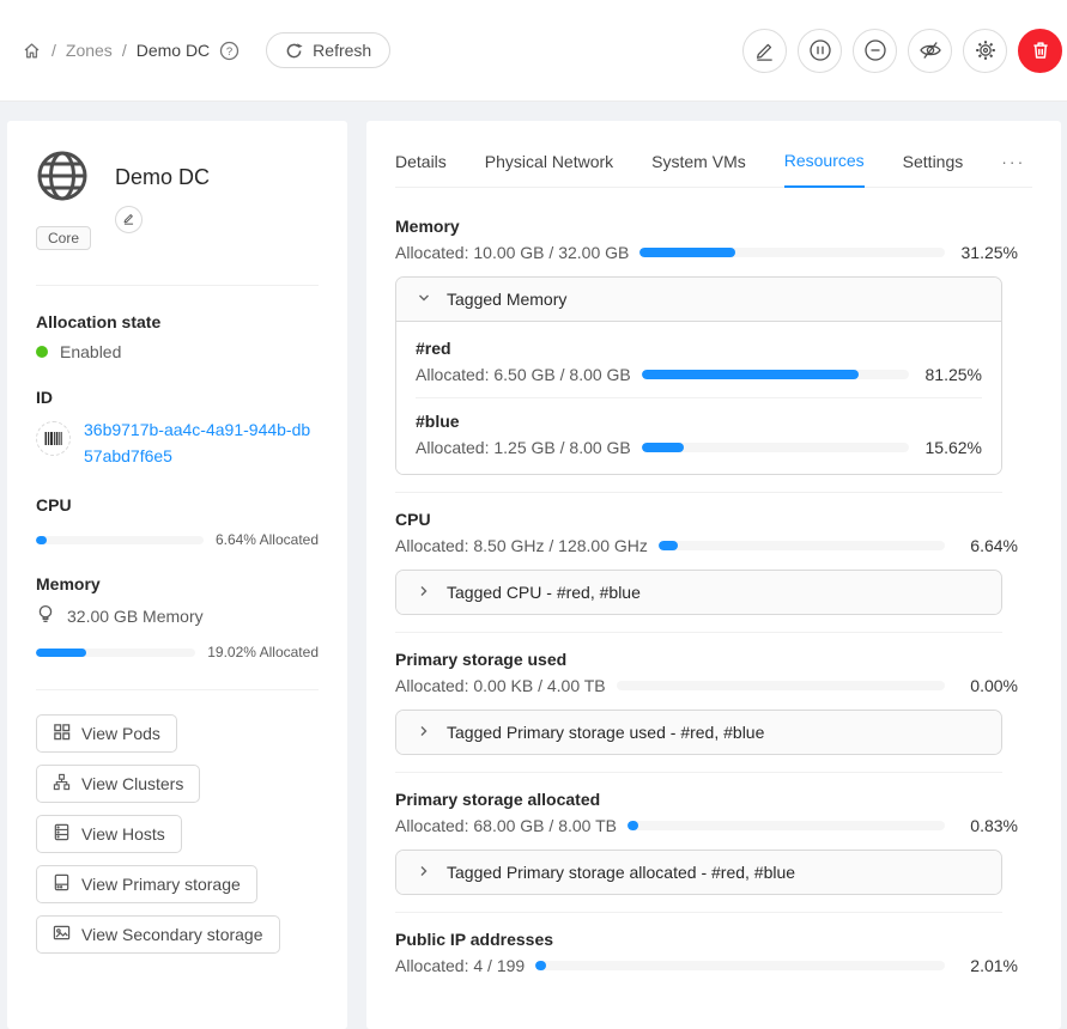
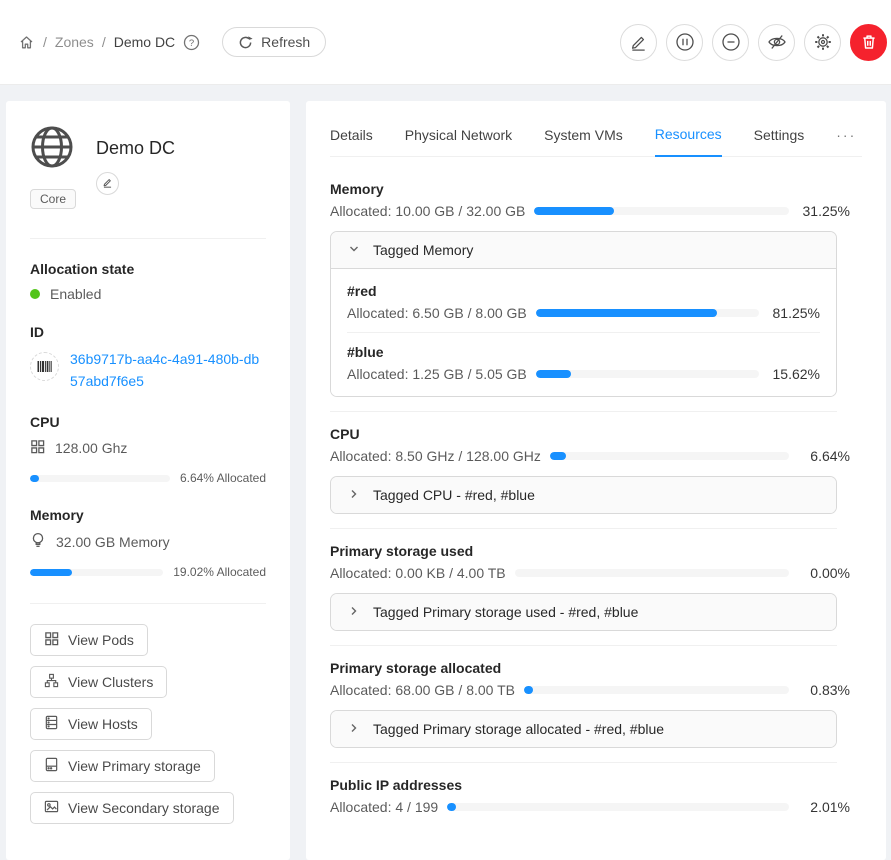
  /
  Zones
  /
  Demo DC
  ?
  Refresh
  Demo DC
  Core
  Allocation state
  Enabled
  ID
- 36b9717b-aa4c-4a91-944b-db57abd7f6e5
+ 36b9717b-aa4c-4a91-480b-db57abd7f6e5
  CPU
+ 128.00 Ghz
  6.64% Allocated
  Memory
  32.00 GB Memory
  19.02% Allocated
  View Pods
  View Clusters
  View Hosts
  View Primary storage
  View Secondary storage
  Details
  Physical Network
  System VMs
  Resources
  Settings
  ···
  Memory
  Allocated: 10.00 GB / 32.00 GB
  31.25%
  Tagged Memory
  #red
  Allocated: 6.50 GB / 8.00 GB
  81.25%
  #blue
- Allocated: 1.25 GB / 8.00 GB
+ Allocated: 1.25 GB / 5.05 GB
  15.62%
  CPU
  Allocated: 8.50 GHz / 128.00 GHz
  6.64%
  Tagged CPU - #red, #blue
  Primary storage used
  Allocated: 0.00 KB / 4.00 TB
  0.00%
  Tagged Primary storage used - #red, #blue
  Primary storage allocated
  Allocated: 68.00 GB / 8.00 TB
  0.83%
  Tagged Primary storage allocated - #red, #blue
  Public IP addresses
  Allocated: 4 / 199
  2.01%
